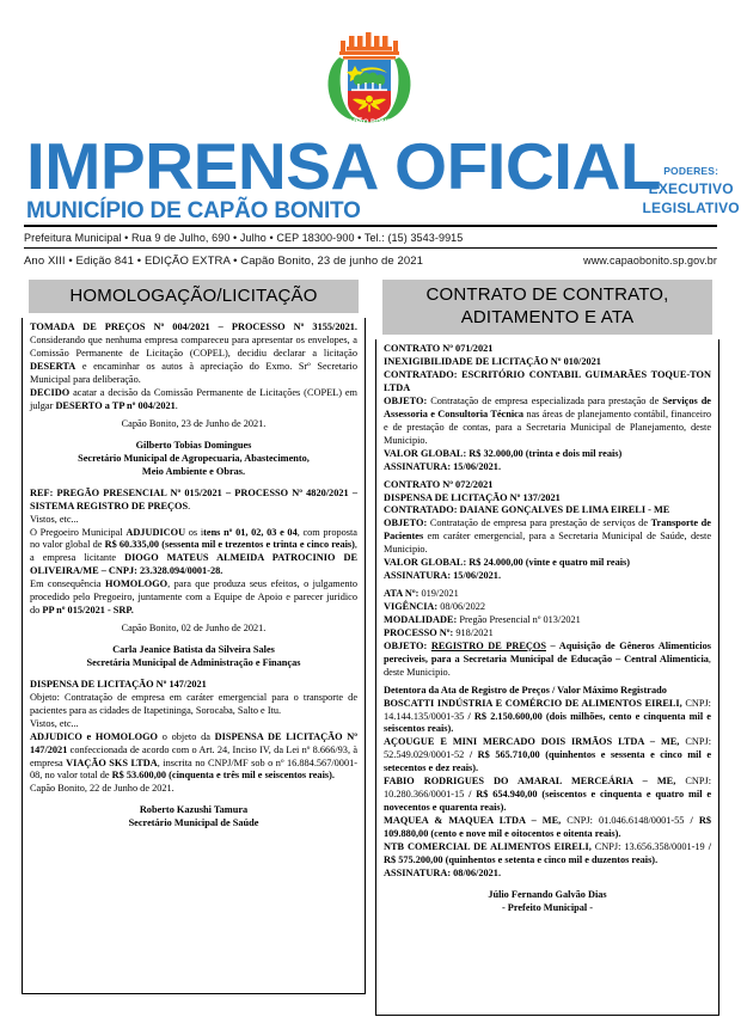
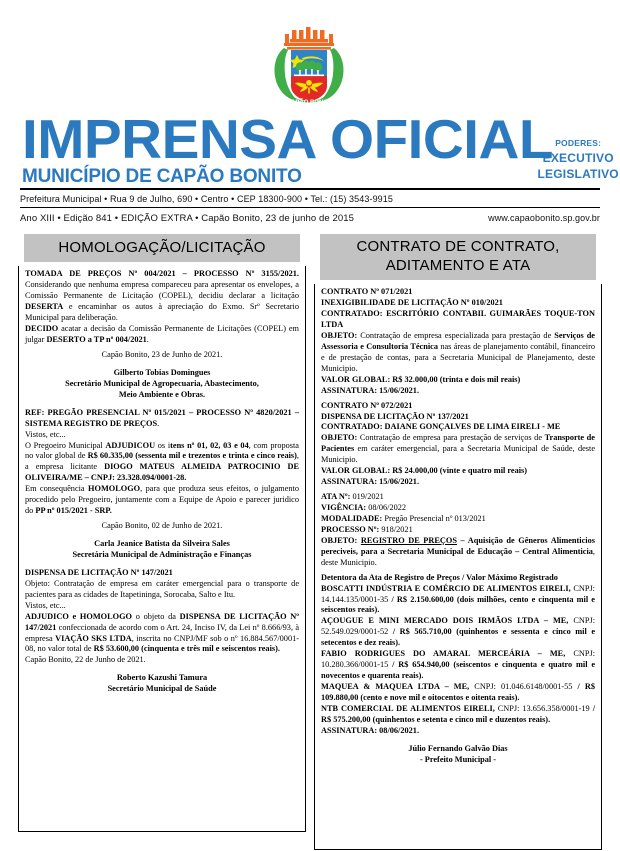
  IMPRENSA OFICIAL
  MUNICÍPIO DE CAPÃO BONITO
  PODERES:
  EXECUTIVO
  LEGISLATIVO
- Prefeitura Municipal • Rua 9 de Julho, 690 • Julho • CEP 18300-900 • Tel.: (15) 3543-9915
+ Prefeitura Municipal • Rua 9 de Julho, 690 • Centro • CEP 18300-900 • Tel.: (15) 3543-9915
- Ano XIII • Edição 841 • EDIÇÃO EXTRA • Capão Bonito, 23 de junho de 2021
+ Ano XIII • Edição 841 • EDIÇÃO EXTRA • Capão Bonito, 23 de junho de 2015
  www.capaobonito.sp.gov.br
  HOMOLOGAÇÃO/LICITAÇÃO
  TOMADA DE PREÇOS Nº 004/2021 – PROCESSO Nº 3155/2021. Considerando que nenhuma empresa compareceu para apresentar os envelopes, a Comissão Permanente de Licitação (COPEL), decidiu declarar a licitação DESERTA e encaminhar os autos à apreciação do Exmo. Srº Secretario Municipal para deliberação.
  DECIDO acatar a decisão da Comissão Permanente de Licitações (COPEL) em julgar DESERTO a TP nº 004/2021.
  Capão Bonito, 23 de Junho de 2021.
  Gilberto Tobias Domingues
  Secretário Municipal de Agropecuaria, Abastecimento,
  Meio Ambiente e Obras.
  REF: PREGÃO PRESENCIAL Nº 015/2021 – PROCESSO Nº 4820/2021 – SISTEMA REGISTRO DE PREÇOS.
  Vistos, etc...
  O Pregoeiro Municipal ADJUDICOU os itens nº 01, 02, 03 e 04, com proposta no valor global de R$ 60.335,00 (sessenta mil e trezentos e trinta e cinco reais), a empresa licitante DIOGO MATEUS ALMEIDA PATROCINIO DE OLIVEIRA/ME – CNPJ: 23.328.094/0001-28.
  Em consequência HOMOLOGO, para que produza seus efeitos, o julgamento procedido pelo Pregoeiro, juntamente com a Equipe de Apoio e parecer juridico do PP nº 015/2021 - SRP.
  Capão Bonito, 02 de Junho de 2021.
  Carla Jeanice Batista da Silveira Sales
  Secretária Municipal de Administração e Finanças
  DISPENSA DE LICITAÇÃO Nº 147/2021
  Objeto: Contratação de empresa em caráter emergencial para o transporte de pacientes para as cidades de Itapetininga, Sorocaba, Salto e Itu.
  Vistos, etc...
  ADJUDICO e HOMOLOGO o objeto da DISPENSA DE LICITAÇÃO Nº 147/2021 confeccionada de acordo com o Art. 24, Inciso IV, da Lei nº 8.666/93, à empresa VIAÇÃO SKS LTDA, inscrita no CNPJ/MF sob o nº 16.884.567/0001-08, no valor total de R$ 53.600,00 (cinquenta e três mil e seiscentos reais).
  Capão Bonito, 22 de Junho de 2021.
  Roberto Kazushi Tamura
  Secretário Municipal de Saúde
  CONTRATO DE CONTRATO, ADITAMENTO E ATA
  CONTRATO Nº 071/2021
  INEXIGIBILIDADE DE LICITAÇÃO Nº 010/2021
  CONTRATADO: ESCRITÓRIO CONTABIL GUIMARÃES TOQUE-TON LTDA
  OBJETO: Contratação de empresa especializada para prestação de Serviços de Assessoria e Consultoria Técnica nas áreas de planejamento contábil, financeiro e de prestação de contas, para a Secretaria Municipal de Planejamento, deste Municipio.
  VALOR GLOBAL: R$ 32.000,00 (trinta e dois mil reais)
  ASSINATURA: 15/06/2021.
  CONTRATO Nº 072/2021
  DISPENSA DE LICITAÇÃO Nº 137/2021
  CONTRATADO: DAIANE GONÇALVES DE LIMA EIRELI - ME
  OBJETO: Contratação de empresa para prestação de serviços de Transporte de Pacientes em caráter emergencial, para a Secretaria Municipal de Saúde, deste Municipio.
  VALOR GLOBAL: R$ 24.000,00 (vinte e quatro mil reais)
  ASSINATURA: 15/06/2021.
  ATA Nº: 019/2021
  VIGÊNCIA: 08/06/2022
  MODALIDADE: Pregão Presencial nº 013/2021
  PROCESSO Nº: 918/2021
  OBJETO: REGISTRO DE PREÇOS – Aquisição de Gêneros Alimenticios pereciveis, para a Secretaria Municipal de Educação – Central Alimenticia, deste Municipio.
  Detentora da Ata de Registro de Preços / Valor Máximo Registrado
  BOSCATTI INDÚSTRIA E COMÉRCIO DE ALIMENTOS EIRELI, CNPJ: 14.144.135/0001-35 / R$ 2.150.600,00 (dois milhões, cento e cinquenta mil e seiscentos reais).
  AÇOUGUE E MINI MERCADO DOIS IRMÃOS LTDA – ME, CNPJ: 52.549.029/0001-52 / R$ 565.710,00 (quinhentos e sessenta e cinco mil e setecentos e dez reais).
  FABIO RODRIGUES DO AMARAL MERCEÁRIA – ME, CNPJ: 10.280.366/0001-15 / R$ 654.940,00 (seiscentos e cinquenta e quatro mil e novecentos e quarenta reais).
  MAQUEA & MAQUEA LTDA – ME, CNPJ: 01.046.6148/0001-55 / R$ 109.880,00 (cento e nove mil e oitocentos e oitenta reais).
  NTB COMERCIAL DE ALIMENTOS EIRELI, CNPJ: 13.656.358/0001-19 / R$ 575.200,00 (quinhentos e setenta e cinco mil e duzentos reais).
  ASSINATURA: 08/06/2021.
  Júlio Fernando Galvão Dias
  - Prefeito Municipal -
